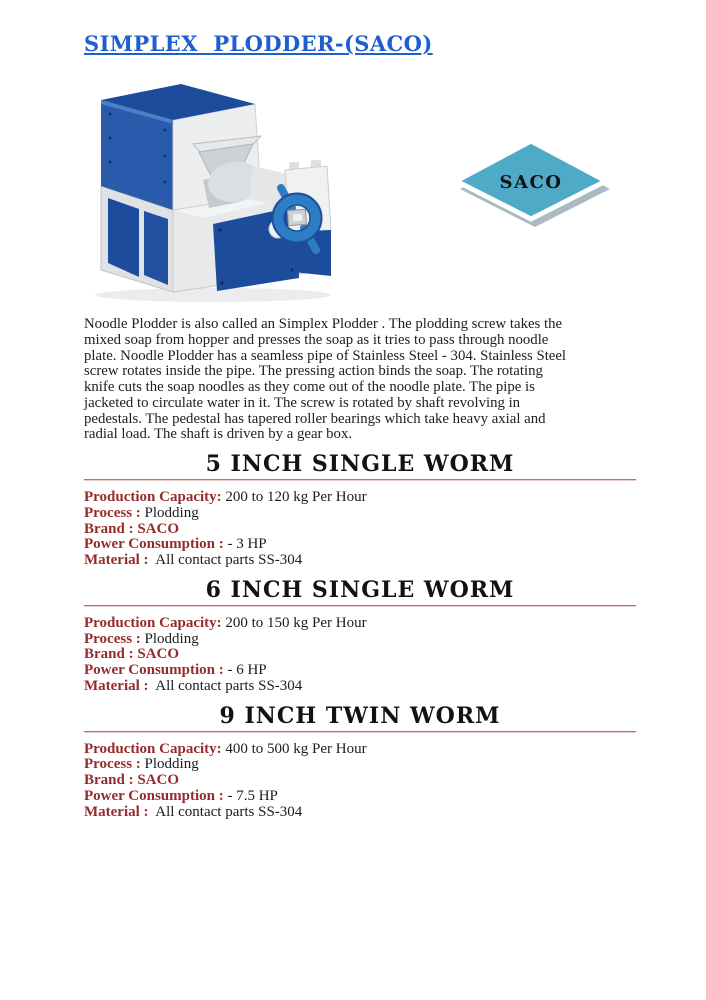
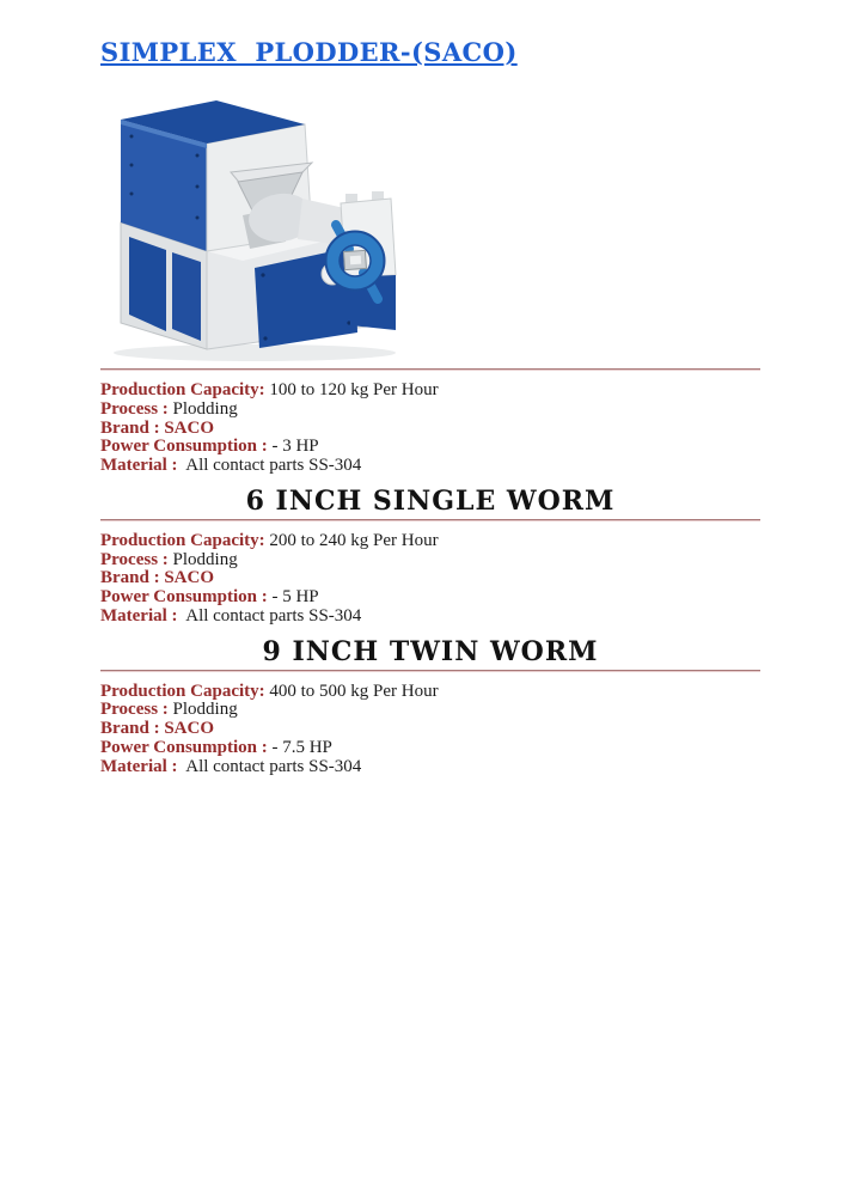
  SIMPLEX PLODDER-(SACO)
- SACO
- Noodle Plodder is also called an Simplex Plodder . The plodding screw takes the
- mixed soap from hopper and presses the soap as it tries to pass through noodle
- plate. Noodle Plodder has a seamless pipe of Stainless Steel - 304. Stainless Steel
- screw rotates inside the pipe. The pressing action binds the soap. The rotating
- knife cuts the soap noodles as they come out of the noodle plate. The pipe is
- jacketed to circulate water in it. The screw is rotated by shaft revolving in
- pedestals. The pedestal has tapered roller bearings which take heavy axial and
- radial load. The shaft is driven by a gear box.
- 5 INCH SINGLE WORM
- Production Capacity: 200 to 120 kg Per Hour
+ Production Capacity: 100 to 120 kg Per Hour
  Process : Plodding
  Brand : SACO
  Power Consumption : - 3 HP
  Material : All contact parts SS-304
  6 INCH SINGLE WORM
- Production Capacity: 200 to 150 kg Per Hour
+ Production Capacity: 200 to 240 kg Per Hour
  Process : Plodding
  Brand : SACO
- Power Consumption : - 6 HP
+ Power Consumption : - 5 HP
  Material : All contact parts SS-304
  9 INCH TWIN WORM
  Production Capacity: 400 to 500 kg Per Hour
  Process : Plodding
  Brand : SACO
  Power Consumption : - 7.5 HP
  Material : All contact parts SS-304
